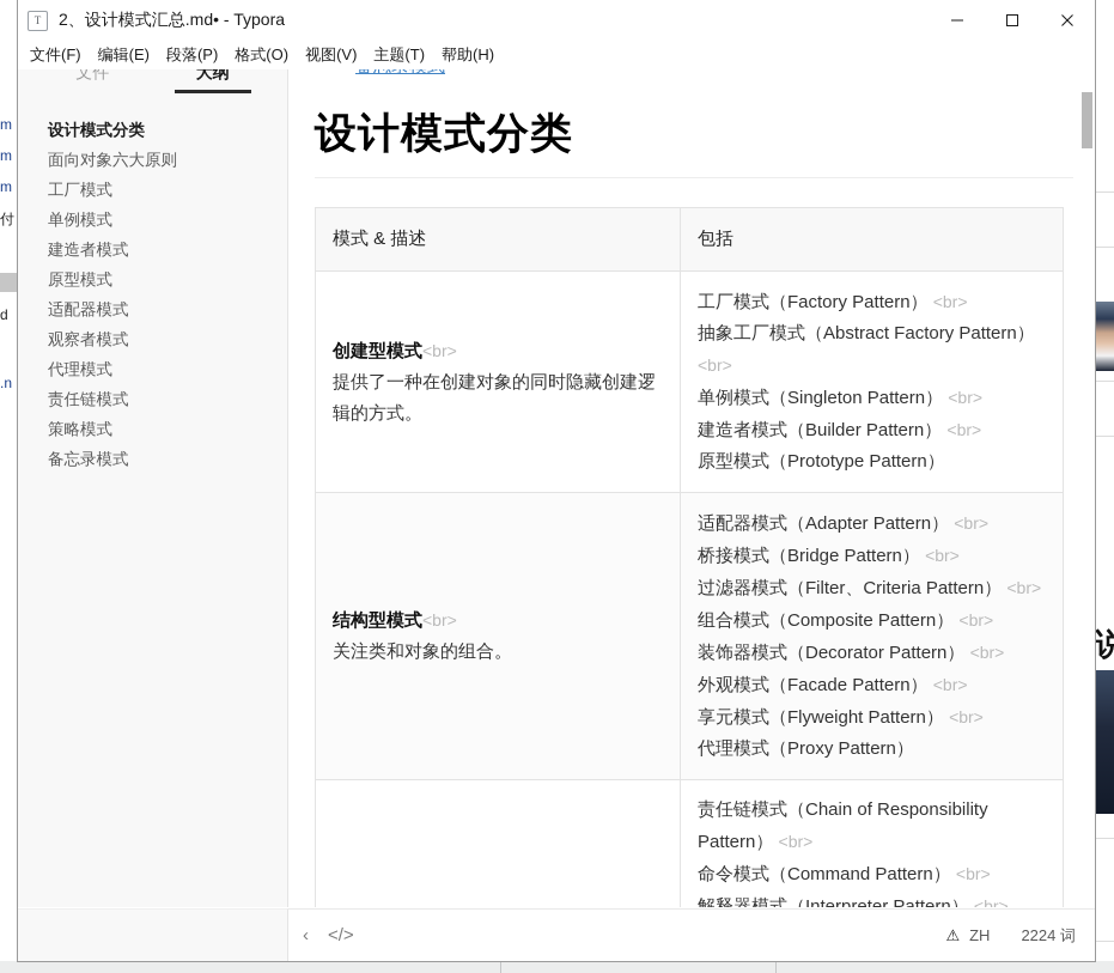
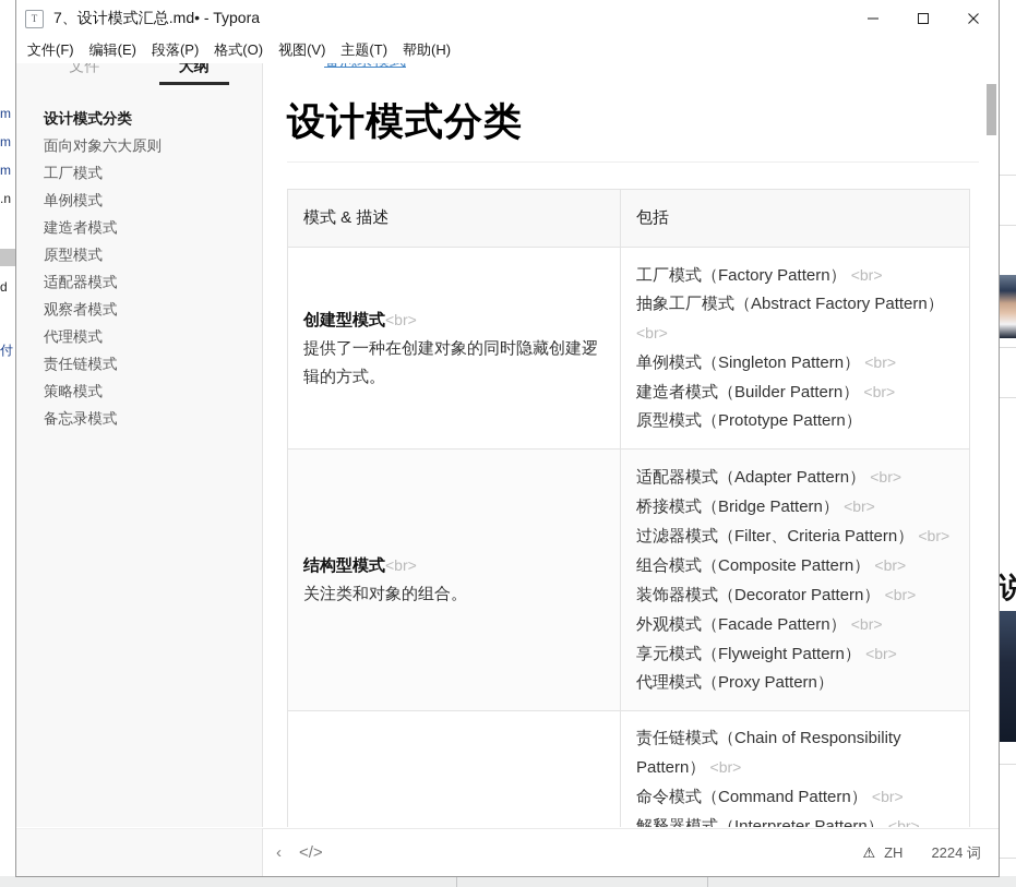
  m
  m
  m
- 付
+ .n
  d
- .n
+ 付
  说
  T
- 2、设计模式汇总.md• - Typora
+ 7、设计模式汇总.md• - Typora
  文件(F)
  编辑(E)
  段落(P)
  格式(O)
  视图(V)
  主题(T)
  帮助(H)
  文件
  大纲
  设计模式分类
  面向对象六大原则
  工厂模式
  单例模式
  建造者模式
  原型模式
  适配器模式
  观察者模式
  代理模式
  责任链模式
  策略模式
  备忘录模式
  设计模式分类
  模式 & 描述	包括
  创建型模式<br> 提供了一种在创建对象的同时隐藏创建逻辑的方式。	工厂模式（Factory Pattern） <br> 抽象工厂模式（Abstract Factory Pattern） <br> 单例模式（Singleton Pattern） <br> 建造者模式（Builder Pattern） <br> 原型模式（Prototype Pattern）
  结构型模式<br> 关注类和对象的组合。	适配器模式（Adapter Pattern） <br> 桥接模式（Bridge Pattern） <br> 过滤器模式（Filter、Criteria Pattern） <br> 组合模式（Composite Pattern） <br> 装饰器模式（Decorator Pattern） <br> 外观模式（Facade Pattern） <br> 享元模式（Flyweight Pattern） <br> 代理模式（Proxy Pattern）
  ‹
  </>
  ⚠
  ZH
  2224 词
